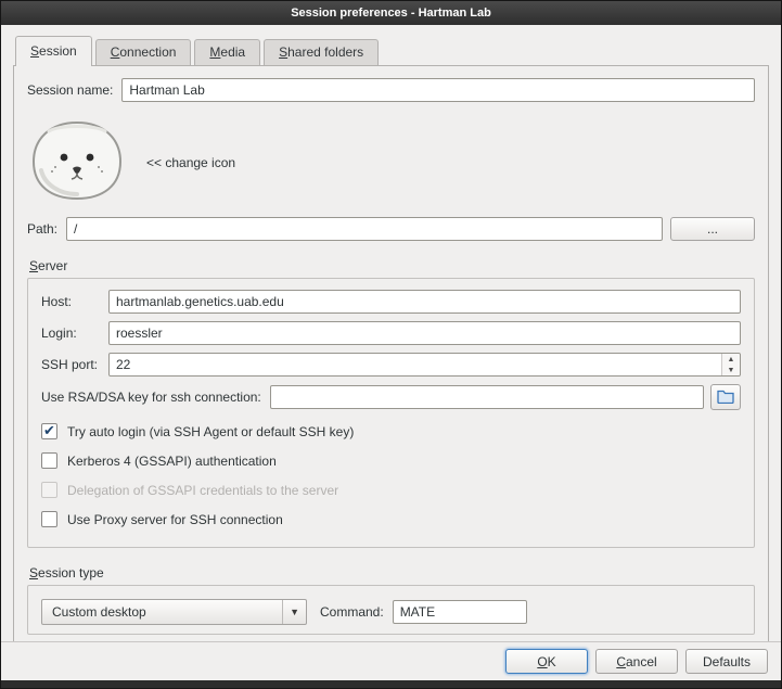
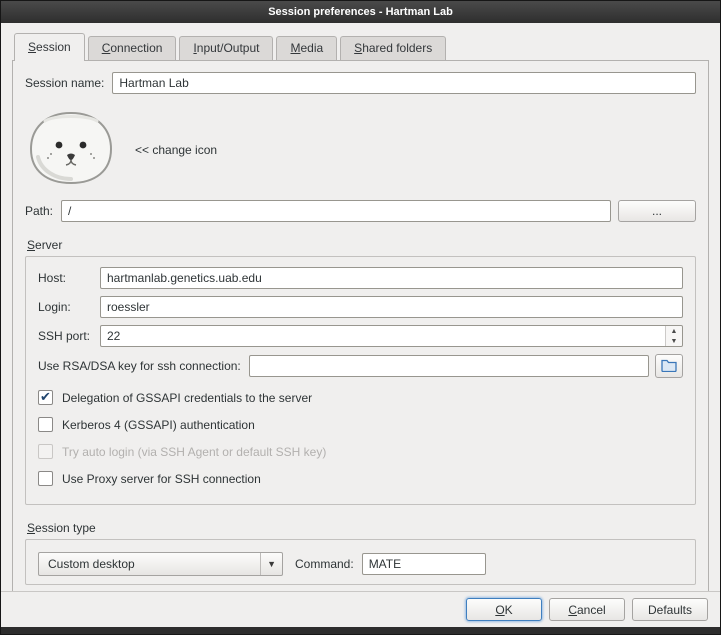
  Session preferences - Hartman Lab
  Session
  Connection
+ Input/Output
  Media
  Shared folders
  Session name:
  Hartman Lab
  << change icon
  Path:
  /
  ...
  Server
  Host:
  hartmanlab.genetics.uab.edu
  Login:
  roessler
  SSH port:
  22
  Use RSA/DSA key for ssh connection:
- Try auto login (via SSH Agent or default SSH key)
+ Delegation of GSSAPI credentials to the server
  Kerberos 4 (GSSAPI) authentication
- Delegation of GSSAPI credentials to the server
+ Try auto login (via SSH Agent or default SSH key)
  Use Proxy server for SSH connection
  Session type
  Custom desktop
  ▼
  Command:
  MATE
  O
  K
  C
  ancel
  Defaults
